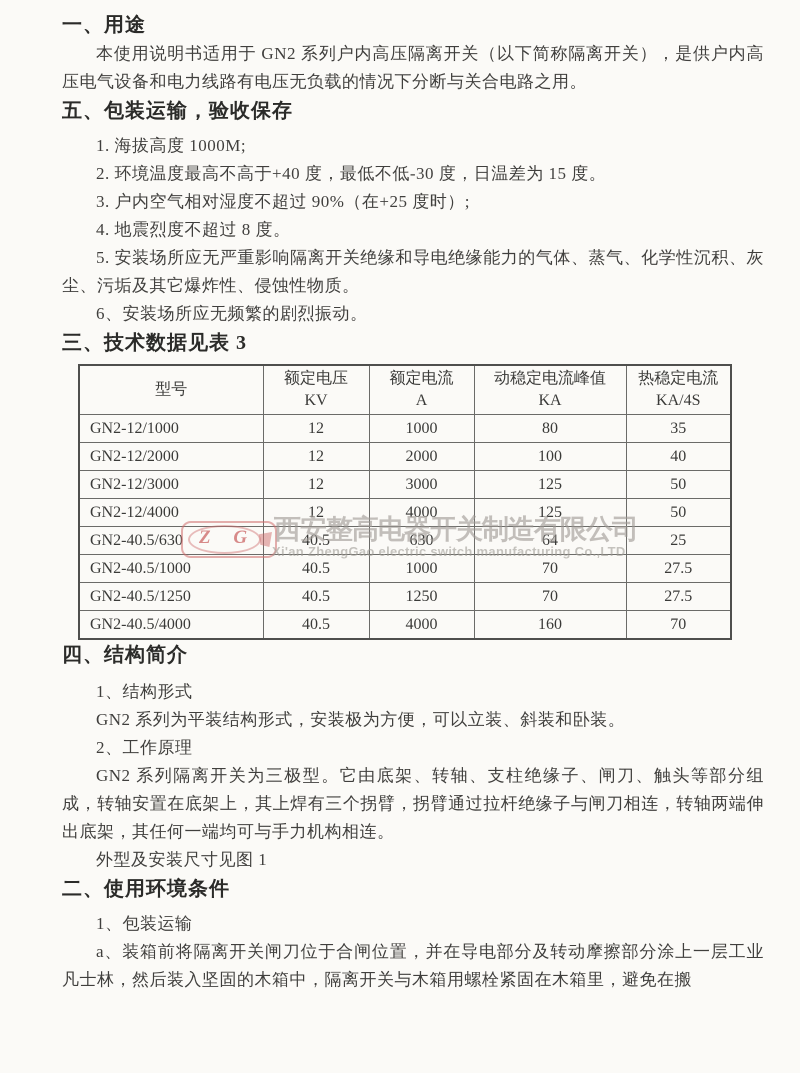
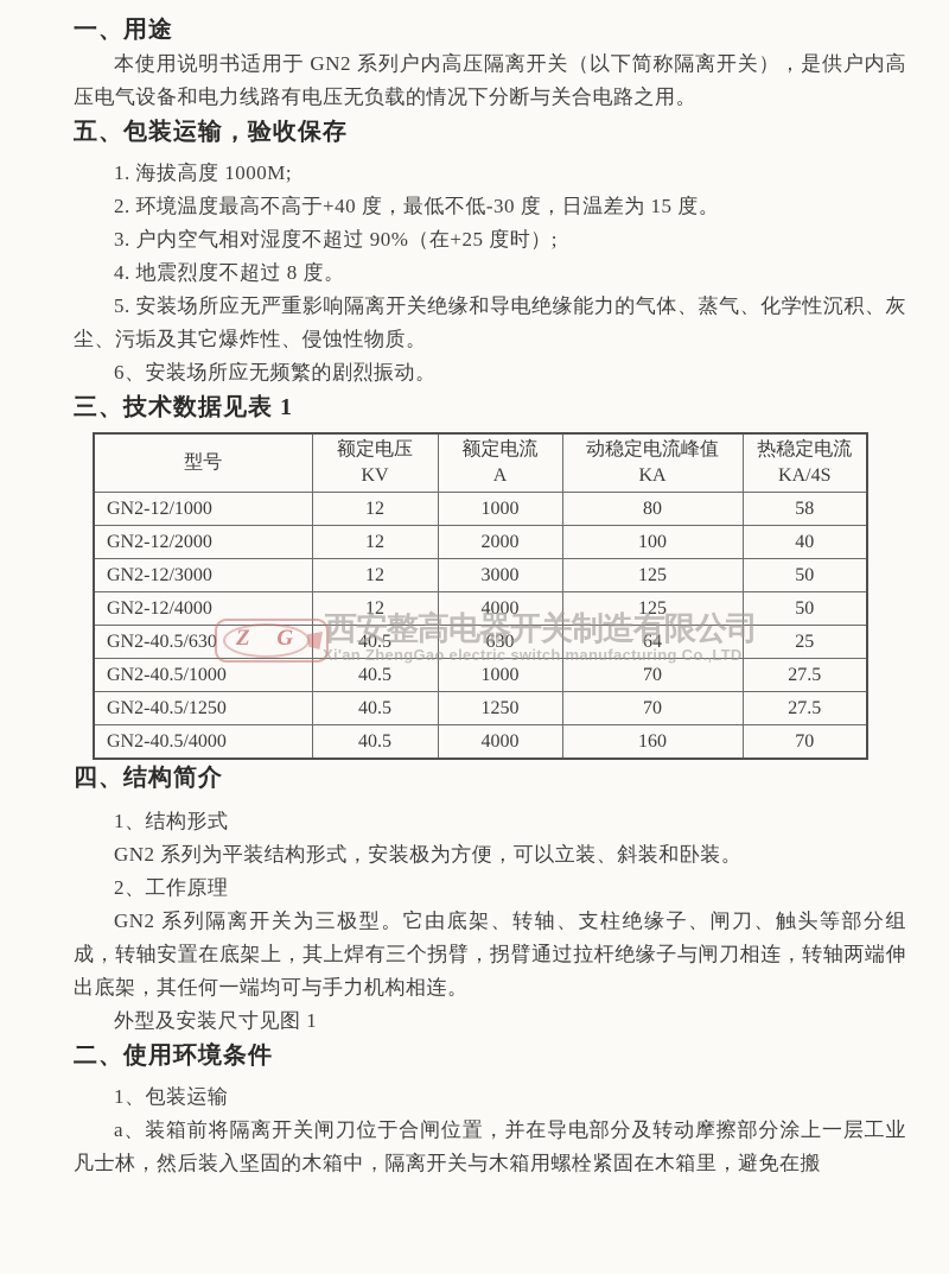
  一、用途
  本使用说明书适用于 GN2 系列户内高压隔离开关（以下简称隔离开关），是供户内高压电气设备和电力线路有电压无负载的情况下分断与关合电路之用。
  五、包装运输，验收保存
  1. 海拔高度 1000M;
  2. 环境温度最高不高于+40 度，最低不低-30 度，日温差为 15 度。
  3. 户内空气相对湿度不超过 90%（在+25 度时）;
  4. 地震烈度不超过 8 度。
  5. 安装场所应无严重影响隔离开关绝缘和导电绝缘能力的气体、蒸气、化学性沉积、灰尘、污垢及其它爆炸性、侵蚀性物质。
  6、安装场所应无频繁的剧烈振动。
- 三、技术数据见表 3
+ 三、技术数据见表 1
  型号	额定电压 KV	额定电流 A	动稳定电流峰值 KA	热稳定电流 KA/4S
- GN2-12/1000	12	1000	80	35
+ GN2-12/1000	12	1000	80	58
  GN2-12/2000	12	2000	100	40
  GN2-12/3000	12	3000	125	50
  GN2-12/4000	12	4000	125	50
  GN2-40.5/630	40.5	630	64	25
  GN2-40.5/1000	40.5	1000	70	27.5
  GN2-40.5/1250	40.5	1250	70	27.5
  GN2-40.5/4000	40.5	4000	160	70
  四、结构简介
  1、结构形式
  GN2 系列为平装结构形式，安装极为方便，可以立装、斜装和卧装。
  2、工作原理
  GN2 系列隔离开关为三极型。它由底架、转轴、支柱绝缘子、闸刀、触头等部分组成，转轴安置在底架上，其上焊有三个拐臂，拐臂通过拉杆绝缘子与闸刀相连，转轴两端伸出底架，其任何一端均可与手力机构相连。
  外型及安装尺寸见图 1
  二、使用环境条件
  1、包装运输
  a、装箱前将隔离开关闸刀位于合闸位置，并在导电部分及转动摩擦部分涂上一层工业凡士林，然后装入坚固的木箱中，隔离开关与木箱用螺栓紧固在木箱里，避免在搬
  Z G
  西安整高电器开关制造有限公司
  Xi'an ZhengGao electric switch manufacturing Co.,LTD
